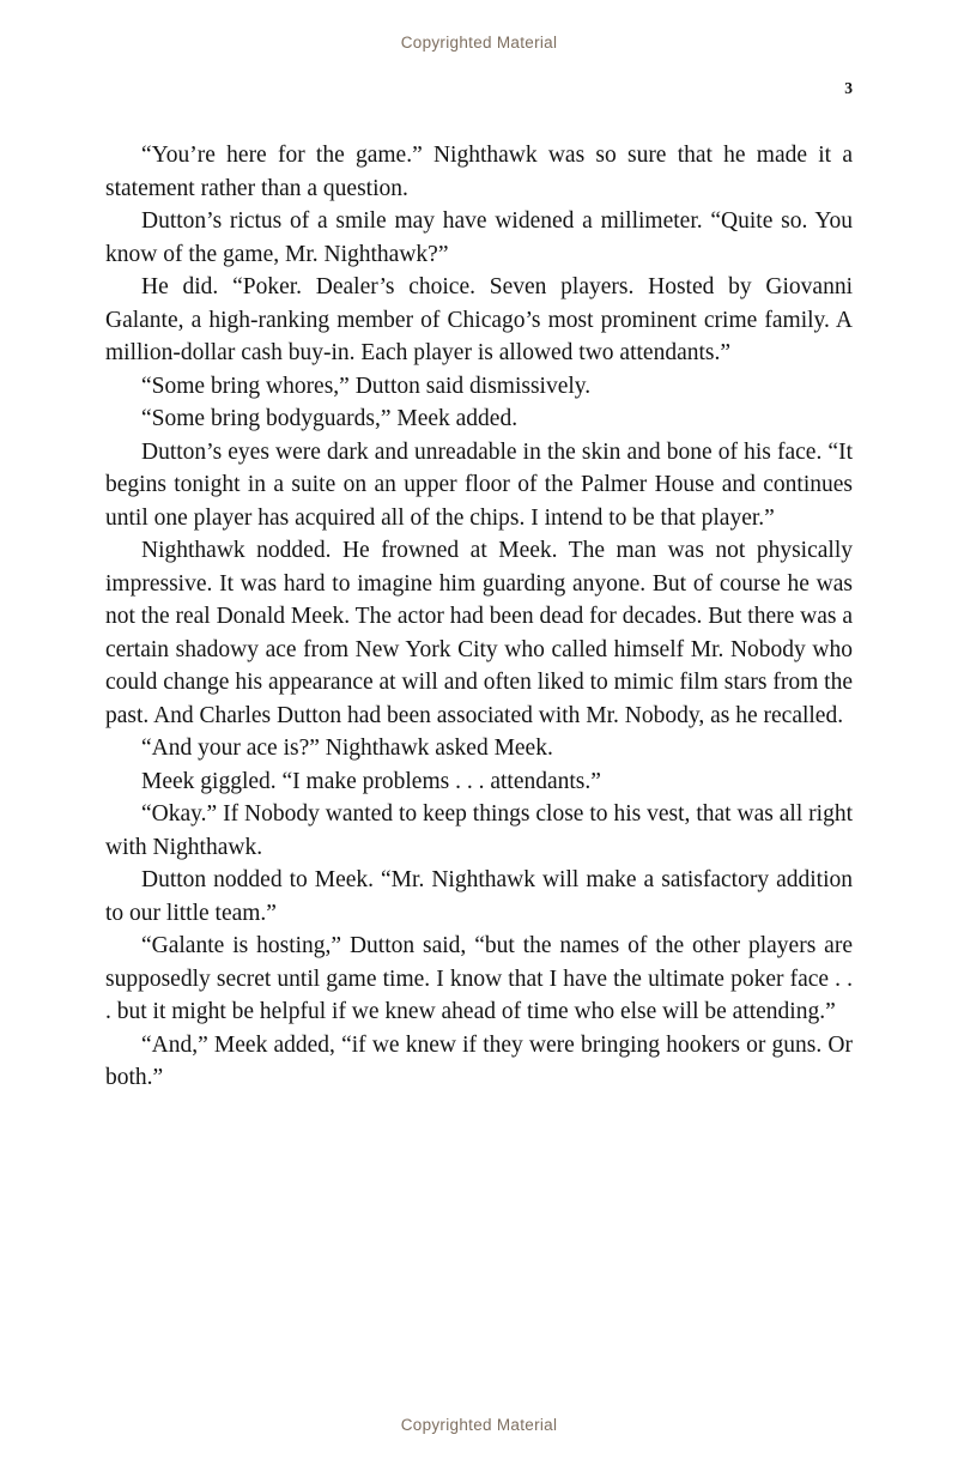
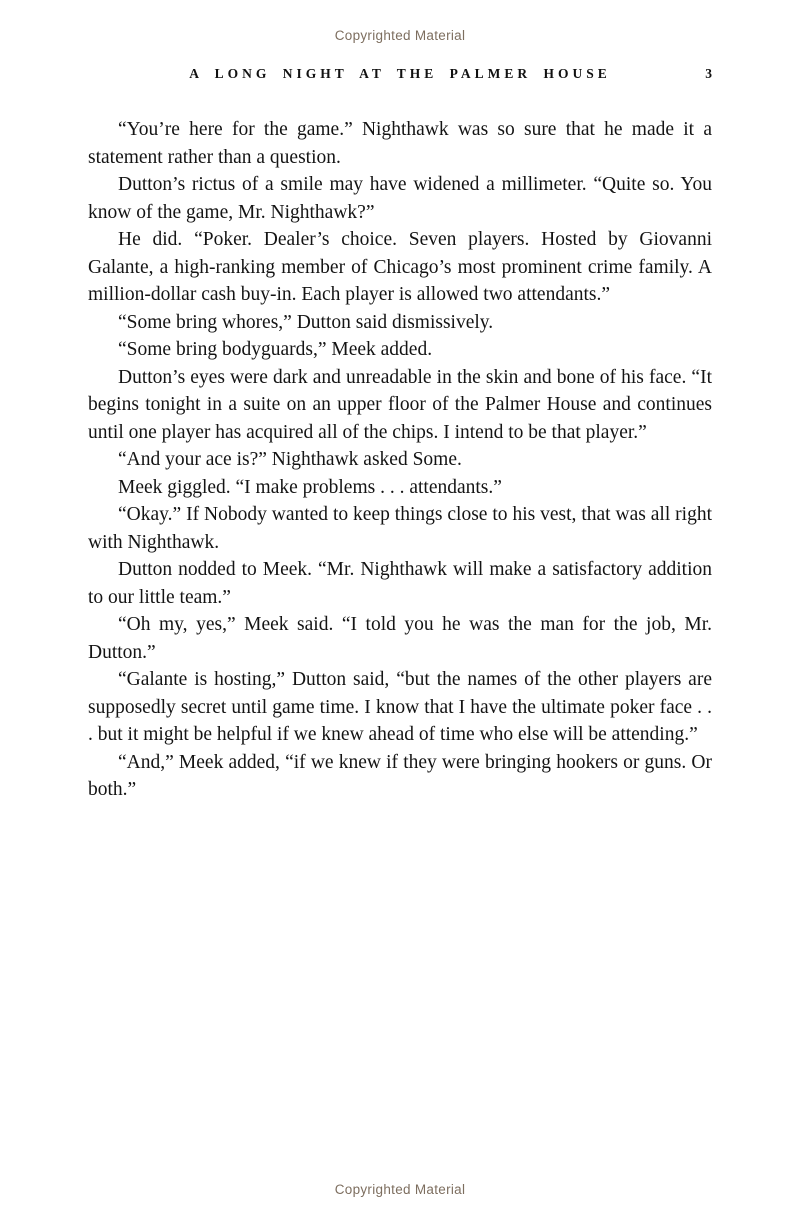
  Copyrighted Material
+ A LONG NIGHT AT THE PALMER HOUSE
  3
  “You’re here for the game.” Nighthawk was so sure that he made it a statement rather than a question.
  Dutton’s rictus of a smile may have widened a millimeter. “Quite so. You know of the game, Mr. Nighthawk?”
  He did. “Poker. Dealer’s choice. Seven players. Hosted by Giovanni Galante, a high-ranking member of Chicago’s most prominent crime family. A million-dollar cash buy-in. Each player is allowed two attendants.”
  “Some bring whores,” Dutton said dismissively.
  “Some bring bodyguards,” Meek added.
  Dutton’s eyes were dark and unreadable in the skin and bone of his face. “It begins tonight in a suite on an upper floor of the Palmer House and continues until one player has acquired all of the chips. I intend to be that player.”
- Nighthawk nodded. He frowned at Meek. The man was not physically impressive. It was hard to imagine him guarding anyone. But of course he was not the real Donald Meek. The actor had been dead for decades. But there was a certain shadowy ace from New York City who called himself Mr. Nobody who could change his appearance at will and often liked to mimic film stars from the past. And Charles Dutton had been associated with Mr. Nobody, as he recalled.
- “And your ace is?” Nighthawk asked Meek.
+ “And your ace is?” Nighthawk asked Some.
  Meek giggled. “I make problems . . . attendants.”
  “Okay.” If Nobody wanted to keep things close to his vest, that was all right with Nighthawk.
  Dutton nodded to Meek. “Mr. Nighthawk will make a satisfactory addition to our little team.”
+ “Oh my, yes,” Meek said. “I told you he was the man for the job, Mr. Dutton.”
  “Galante is hosting,” Dutton said, “but the names of the other players are supposedly secret until game time. I know that I have the ultimate poker face . . . but it might be helpful if we knew ahead of time who else will be attending.”
  “And,” Meek added, “if we knew if they were bringing hookers or guns. Or both.”
  Copyrighted Material
